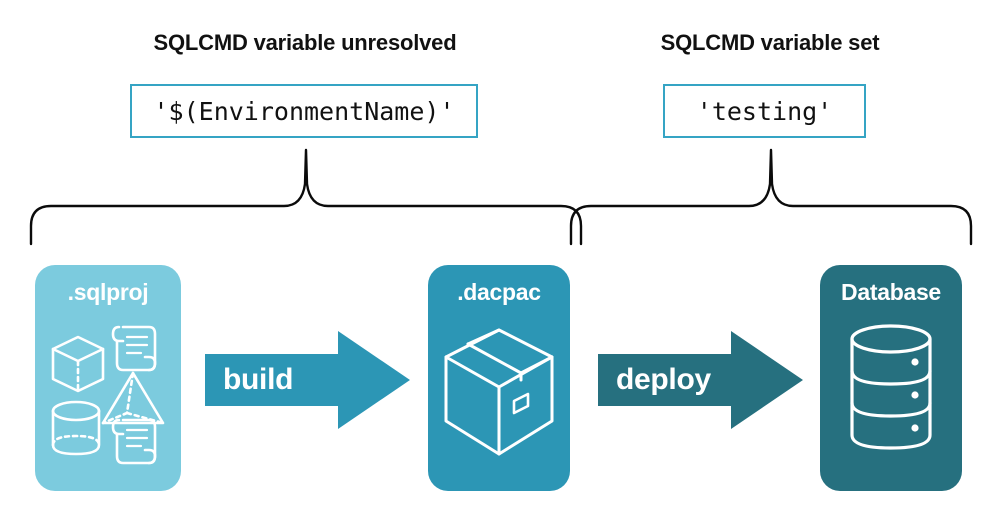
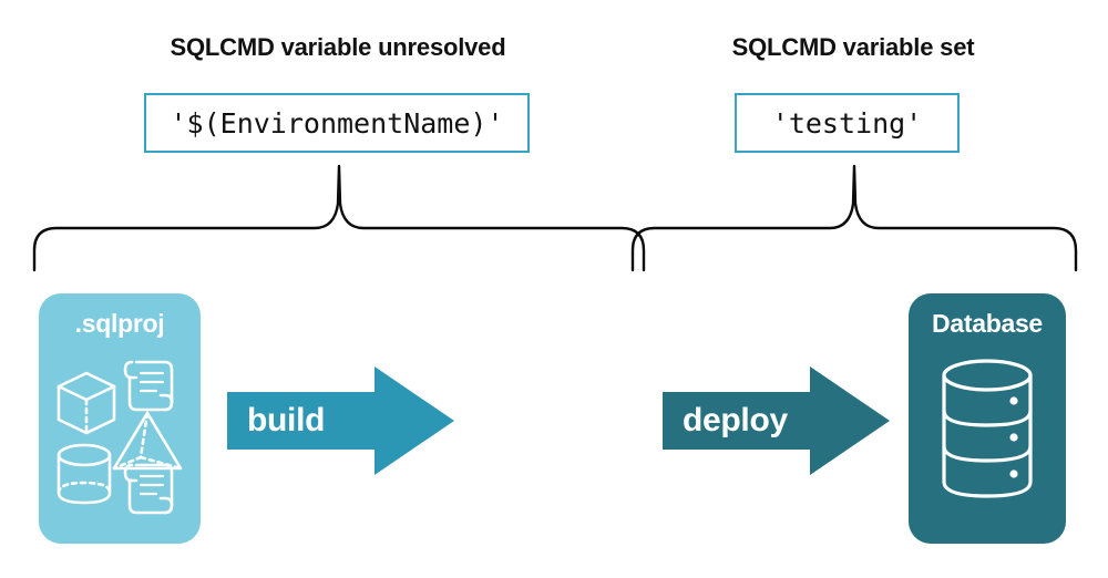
  SQLCMD variable unresolved
  SQLCMD variable set
  '$(EnvironmentName)'
  'testing'
  .sqlproj
- .dacpac
  Database
  build
  deploy
